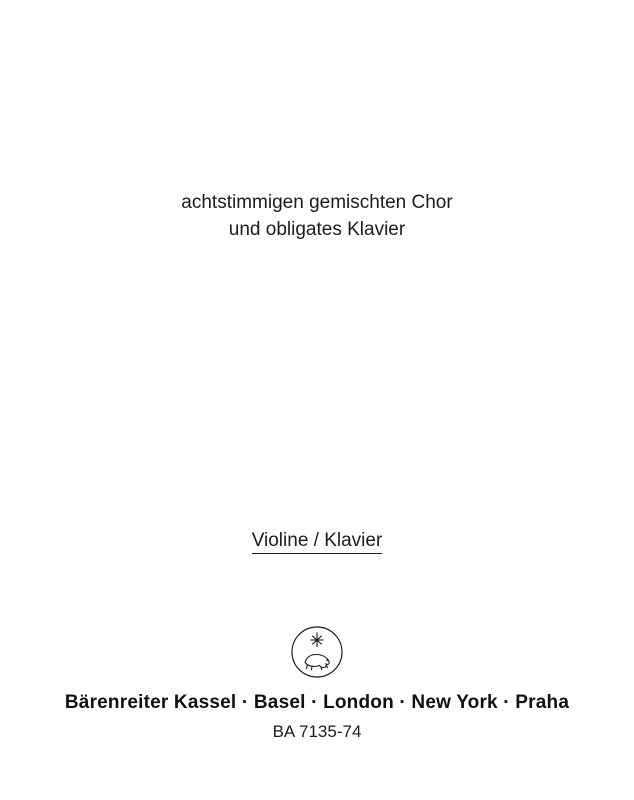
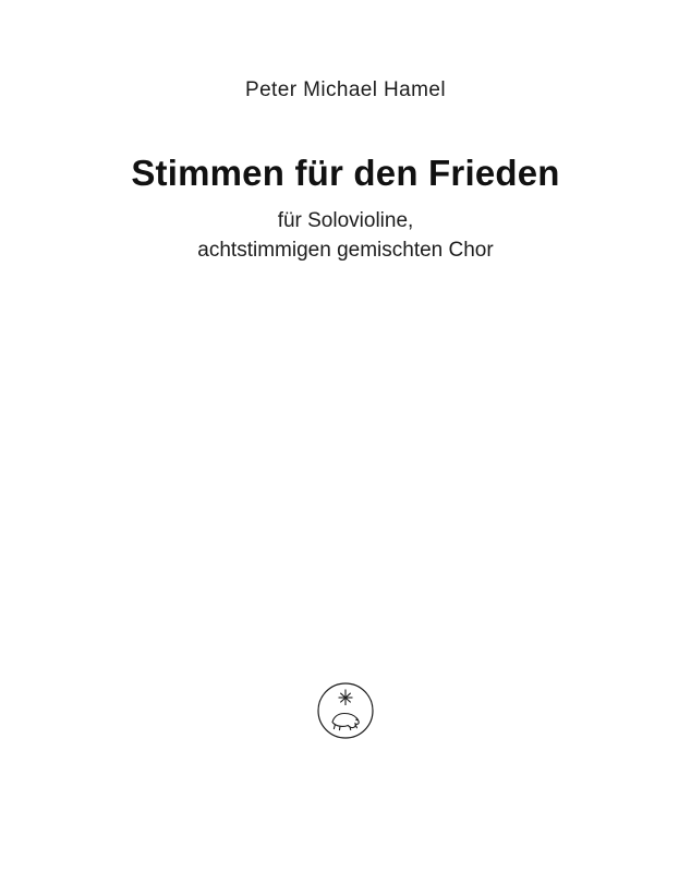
+ Peter Michael Hamel
+ Stimmen für den Frieden
+ für Solovioline,
  achtstimmigen gemischten Chor
- und obligates Klavier
- Violine / Klavier
- Bärenreiter Kassel · Basel · London · New York · Praha
- BA 7135-74
